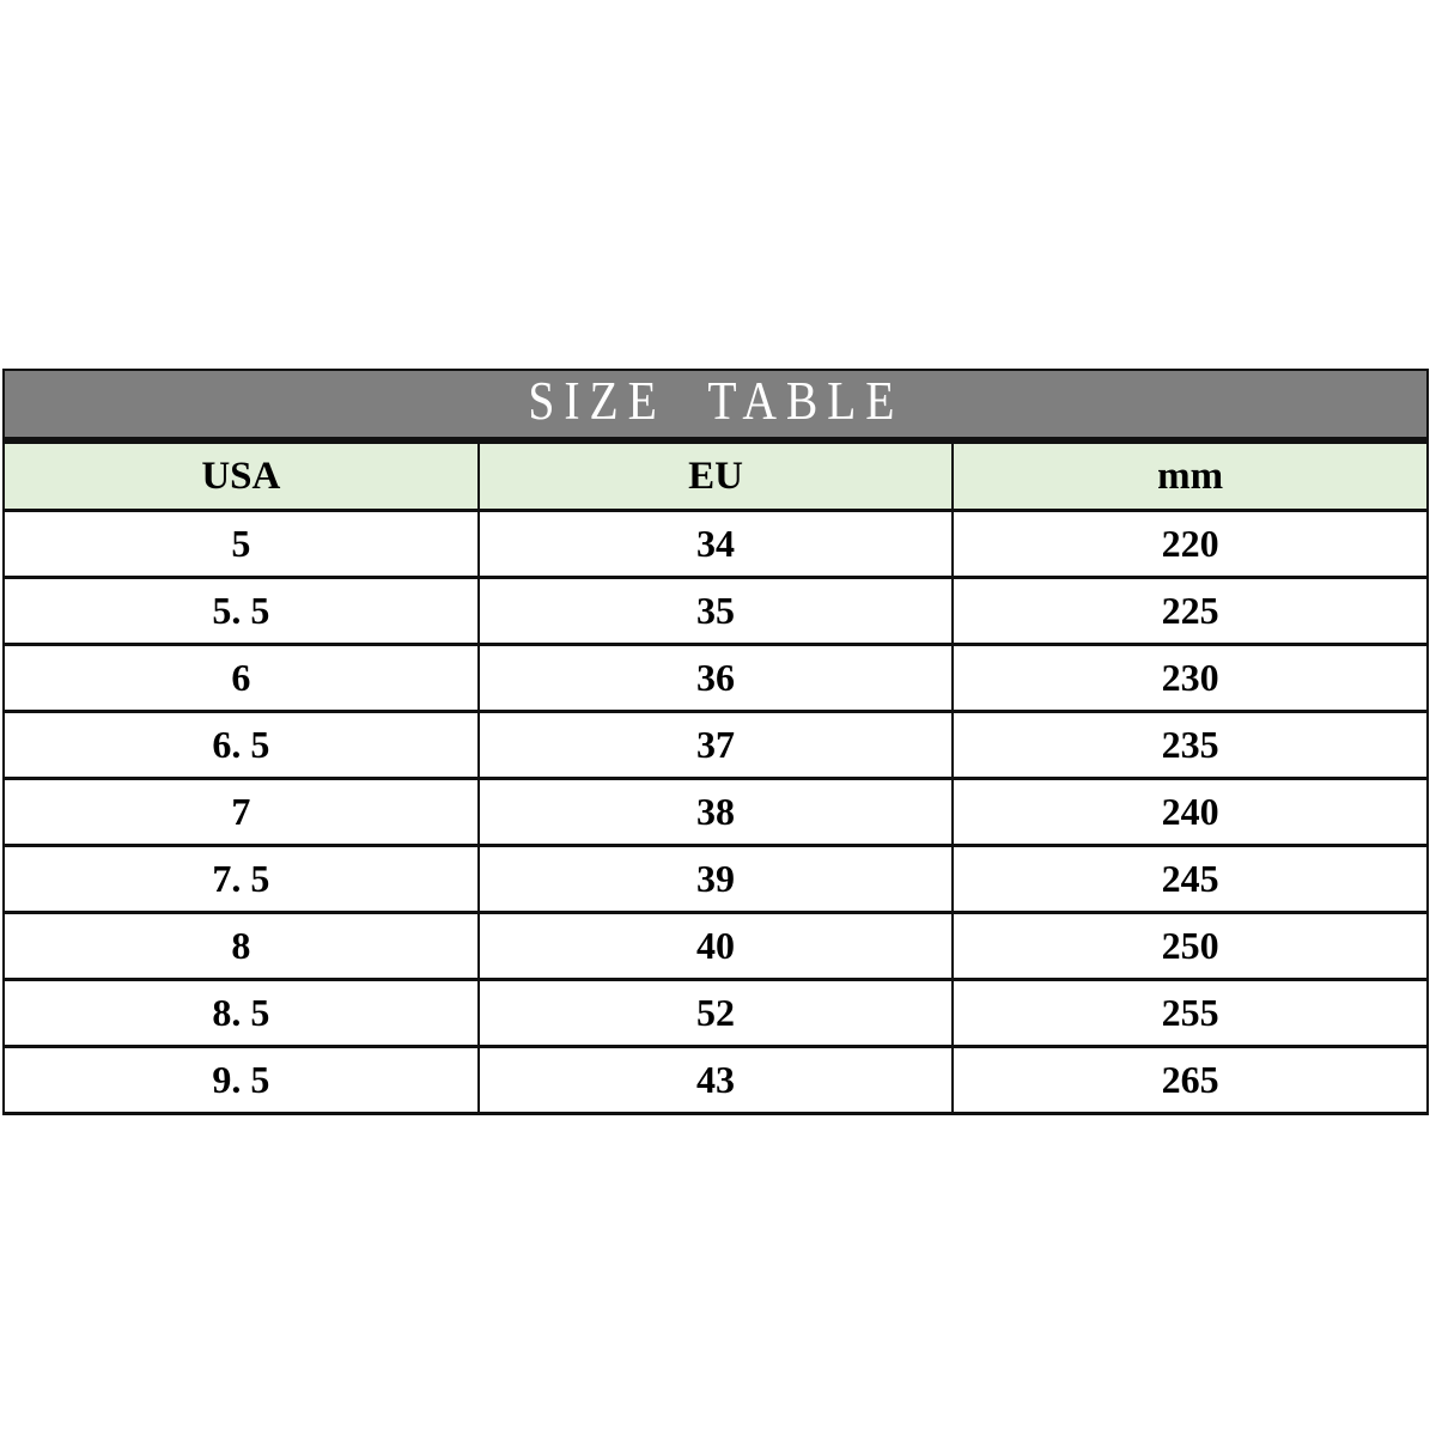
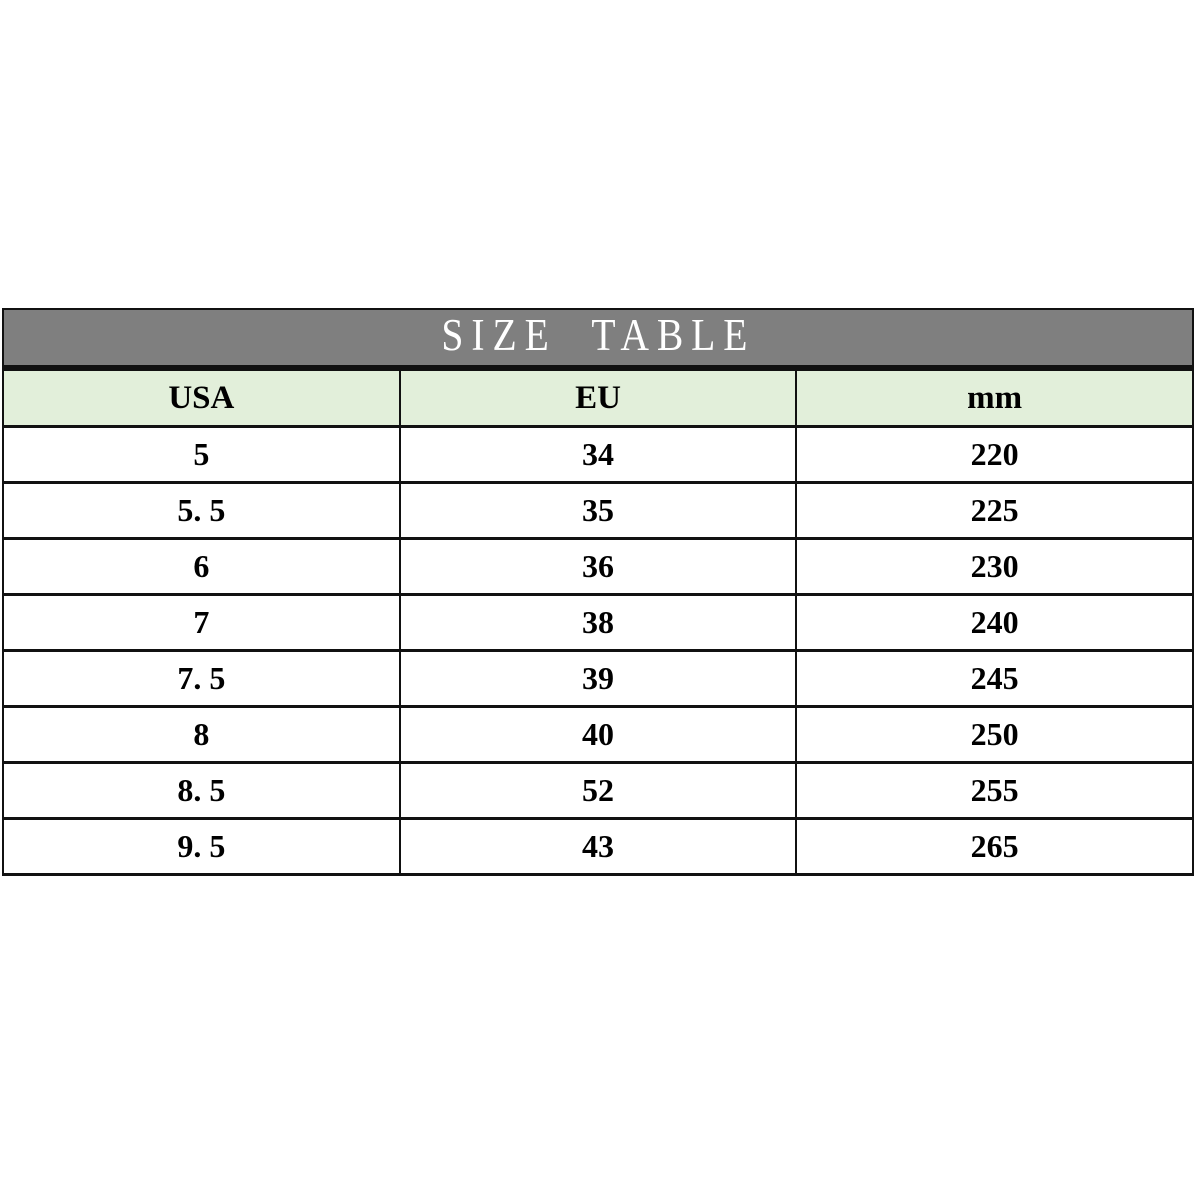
  SIZE TABLE
  USA	EU	mm
  5	34	220
  5. 5	35	225
  6	36	230
- 6. 5	37	235
  7	38	240
  7. 5	39	245
  8	40	250
  8. 5	52	255
  9. 5	43	265
